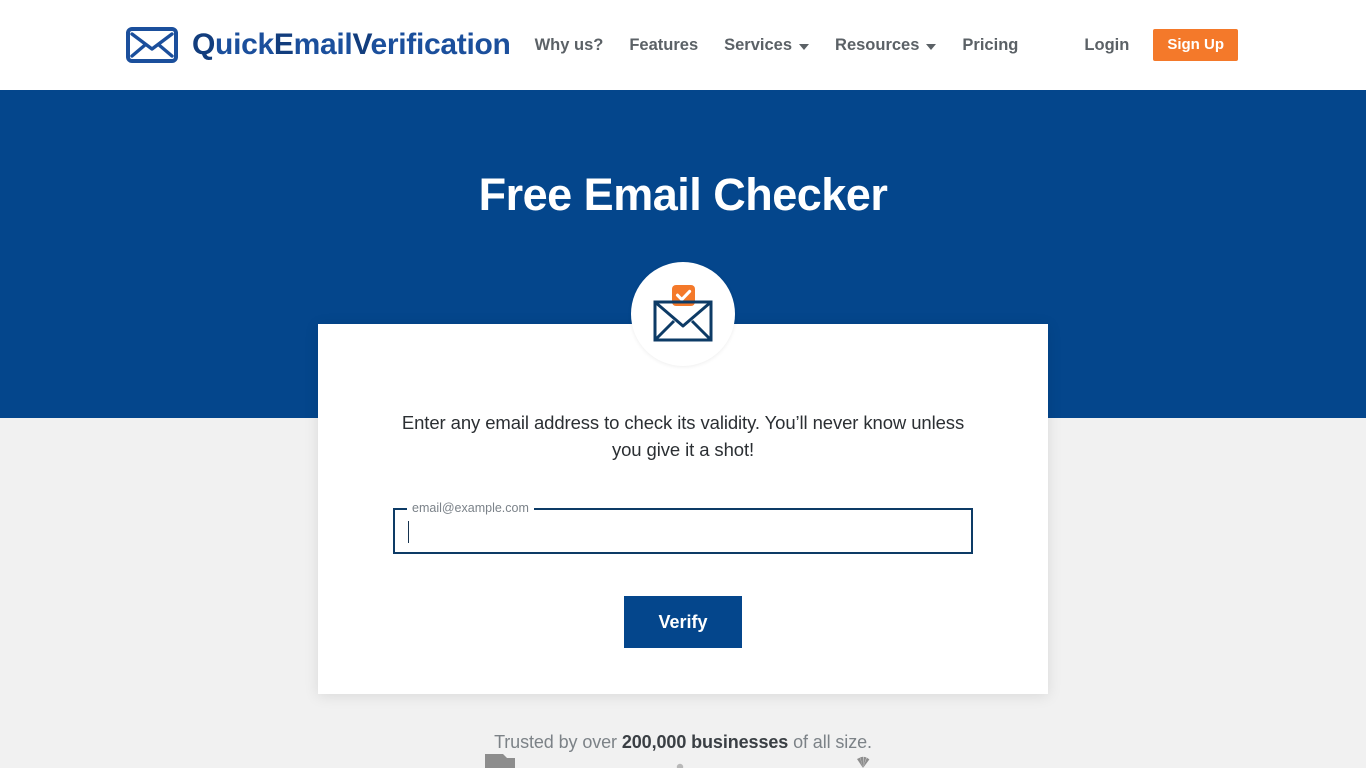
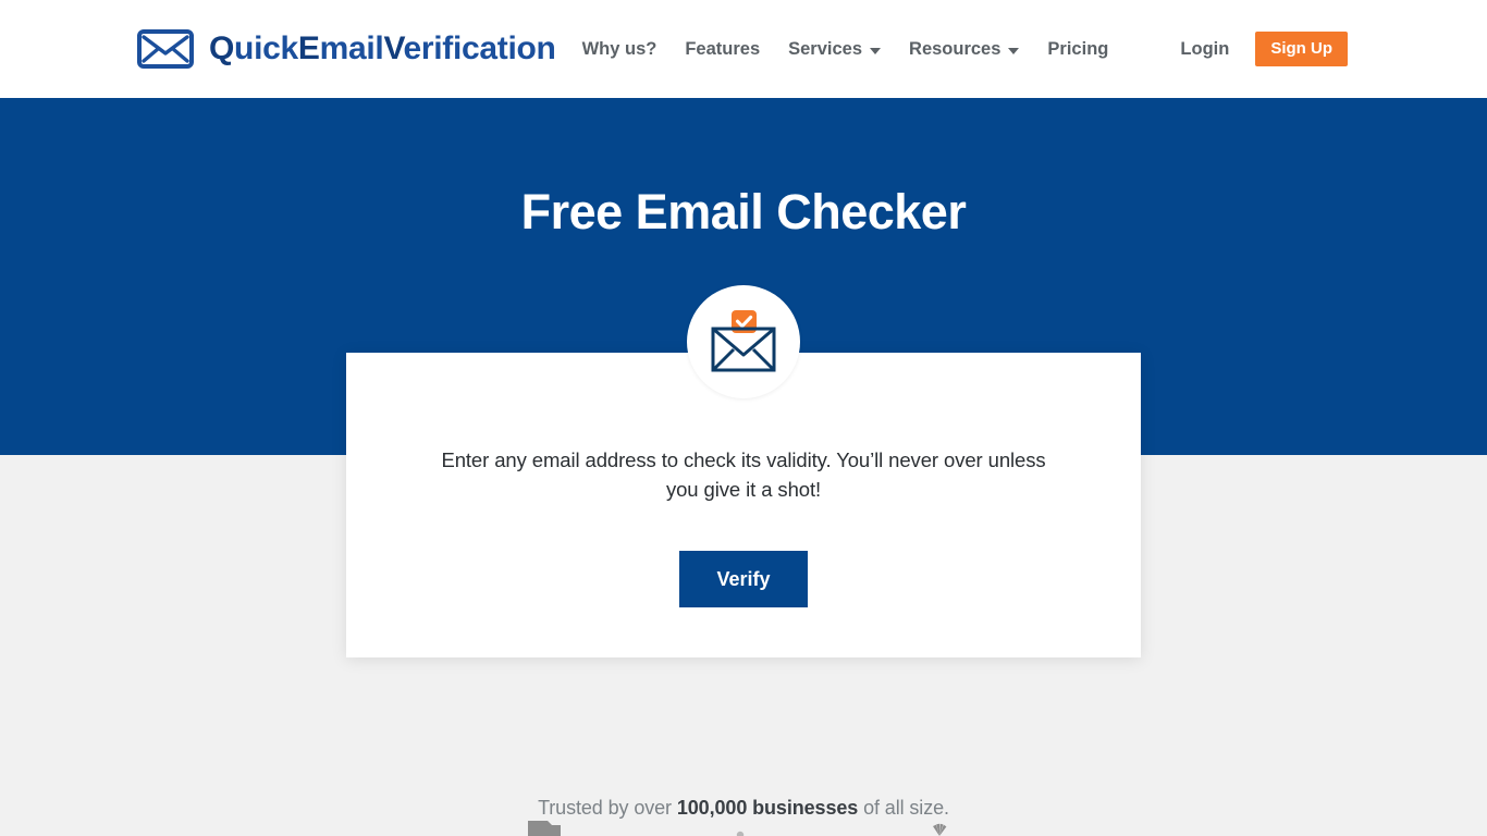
  QuickEmailVerification
  Why us?
  Features
  Services
  Resources
  Pricing
  Login
  Sign Up
  Free Email Checker
- Enter any email address to check its validity. You’ll never know unless you give it a shot!
+ Enter any email address to check its validity. You’ll never over unless you give it a shot!
- email@example.com
  Verify
- Trusted by over 200,000 businesses of all size.
+ Trusted by over 100,000 businesses of all size.
